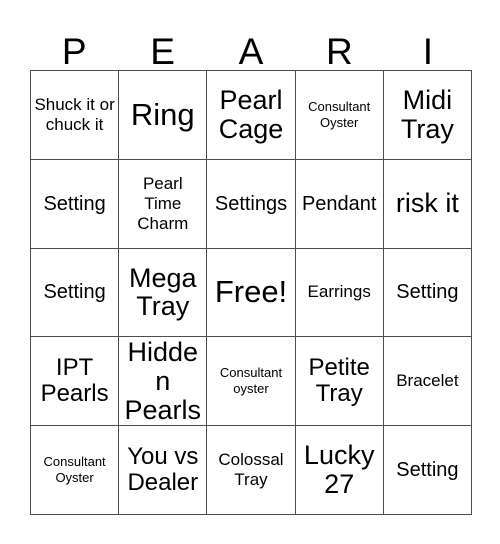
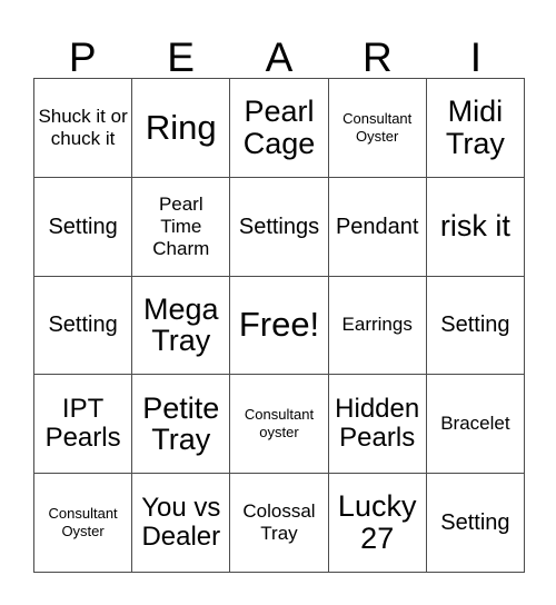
  P
  E
  A
  R
  I
  Shuck it or chuck it
  Ring
  Pearl Cage
  Consultant Oyster
  Midi Tray
  Setting
  Pearl Time Charm
  Settings
  Pendant
  risk it
  Setting
  Mega Tray
  Free!
  Earrings
  Setting
  IPT Pearls
- Hidden Pearls
+ Petite Tray
  Consultant oyster
- Petite Tray
+ Hidden Pearls
  Bracelet
  Consultant Oyster
  You vs Dealer
  Colossal Tray
  Lucky 27
  Setting
